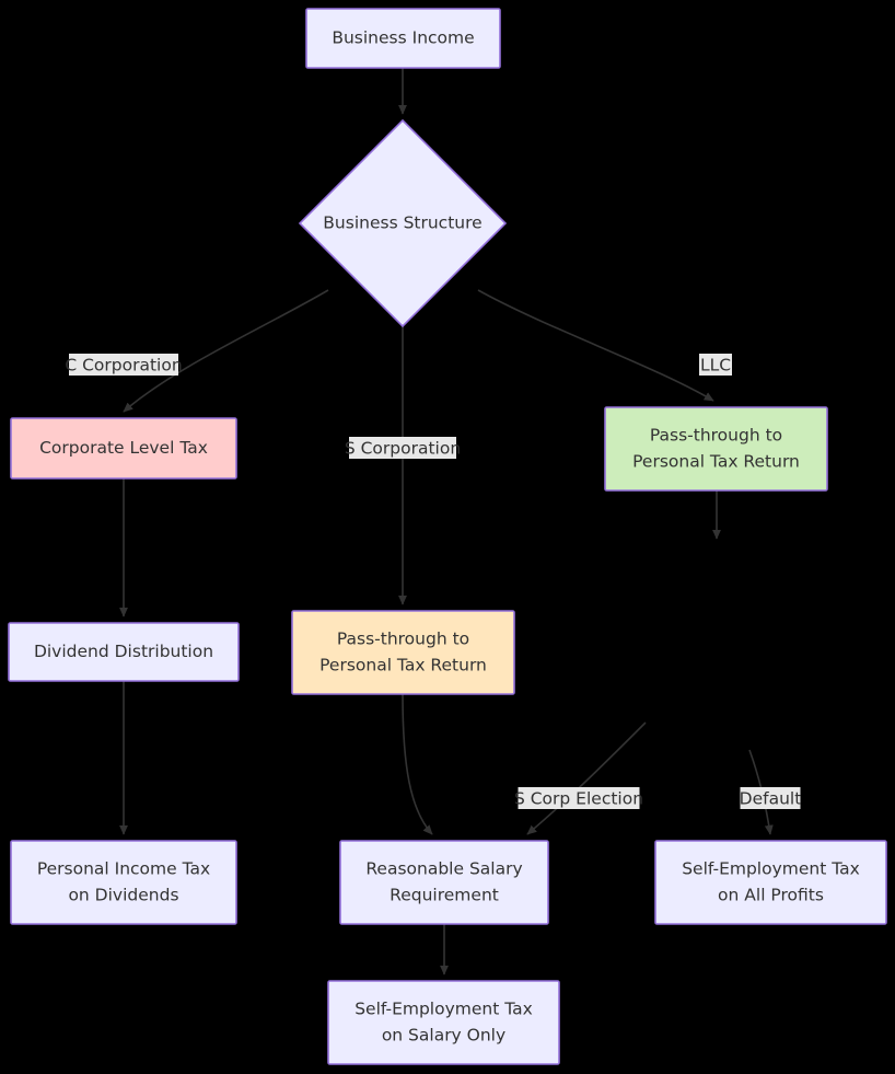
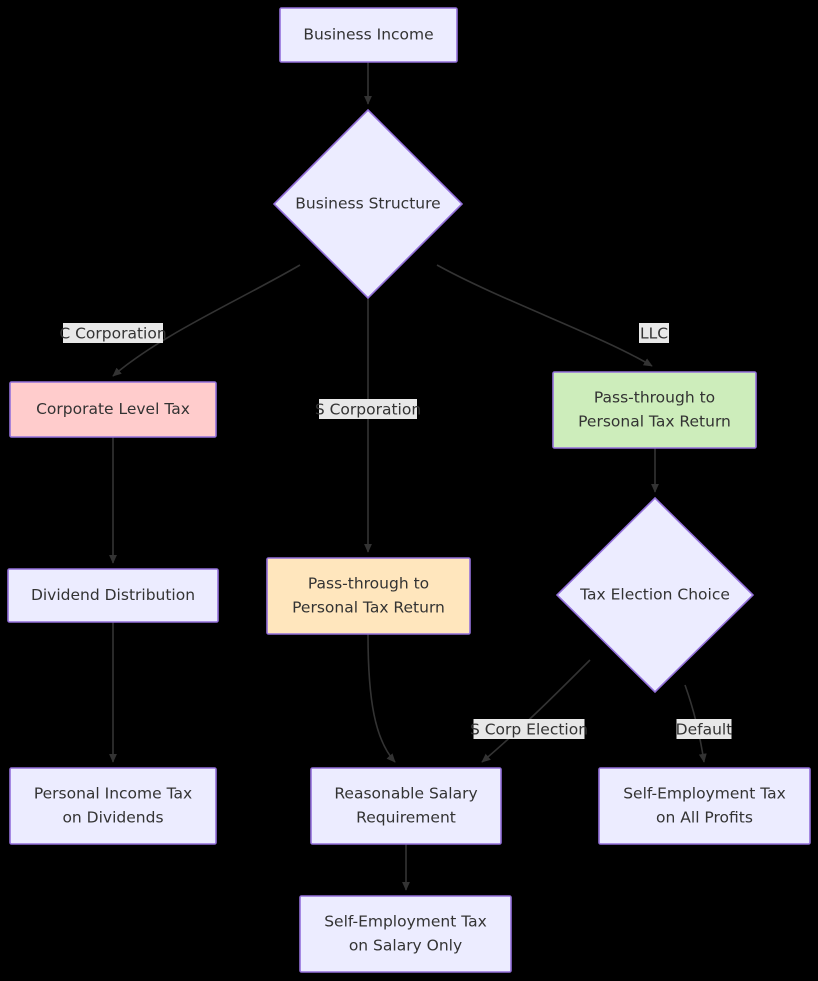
  Business Income
  Business Structure
  Corporate Level Tax
  Pass-through to
  Personal Tax Return
  Pass-through to
  Personal Tax Return
+ Tax Election Choice
  Dividend Distribution
  Personal Income Tax
  on Dividends
  Reasonable Salary
  Requirement
  Self-Employment Tax
  on All Profits
  Self-Employment Tax
  on Salary Only
  C Corporation
  S Corporation
  LLC
  S Corp Election
  Default
